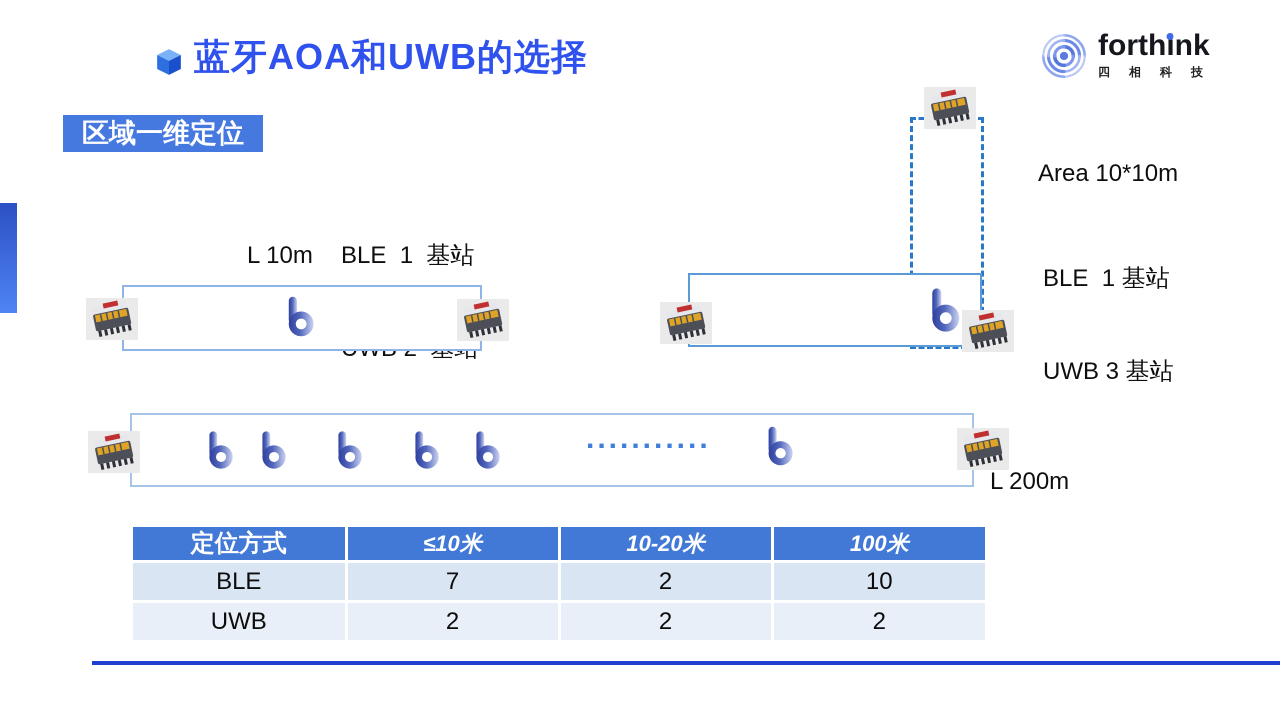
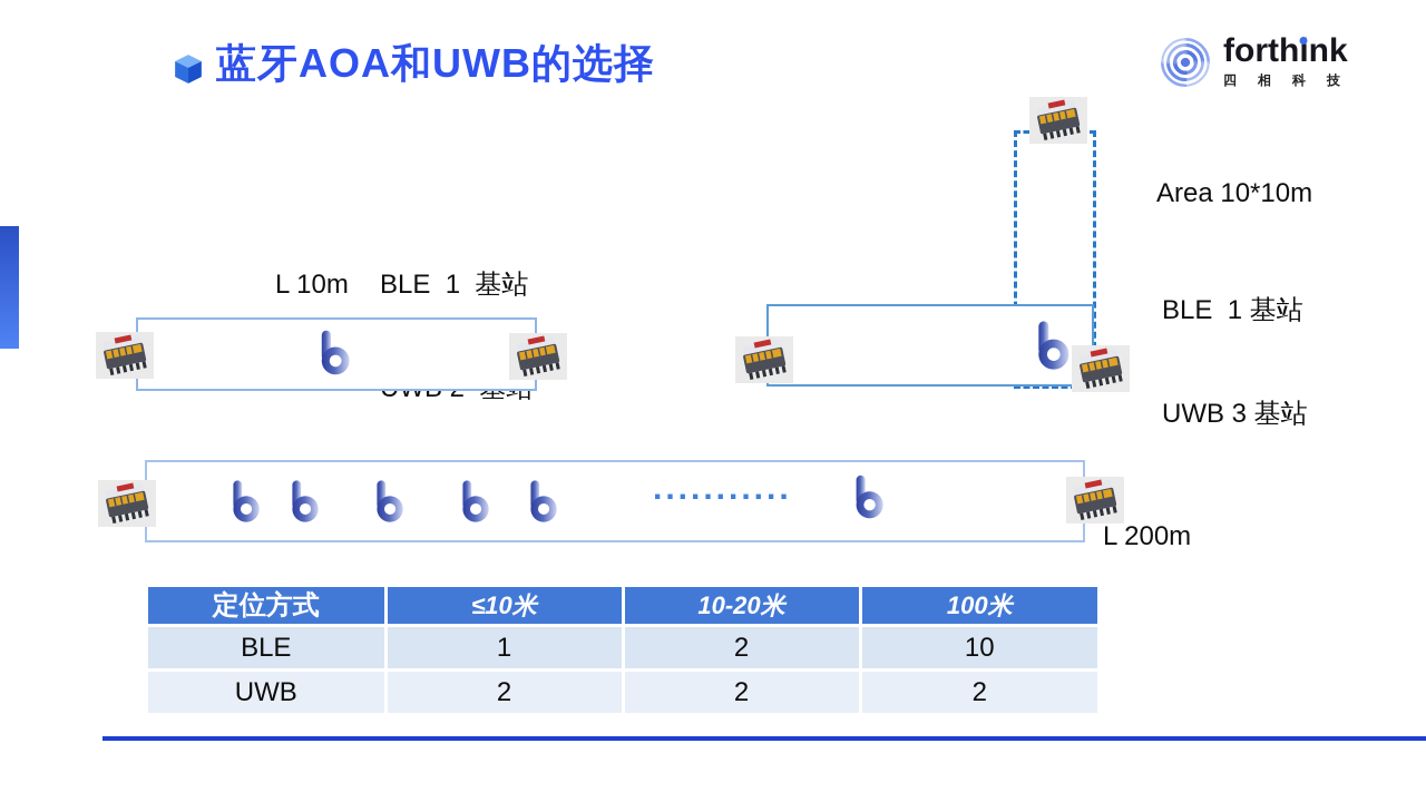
  蓝牙AOA和UWB的选择
  forth
  i
  nk
  四相科技
- 区域一维定位
  BLE 1 基站
  L 10m
  Area 10*10m
  BLE 1 基站
  UWB 3 基站
  ...........
  L 200m
  定位方式	≤10米	10-20米	100米
- BLE	7	2	10
+ BLE	1	2	10
  UWB	2	2	2
